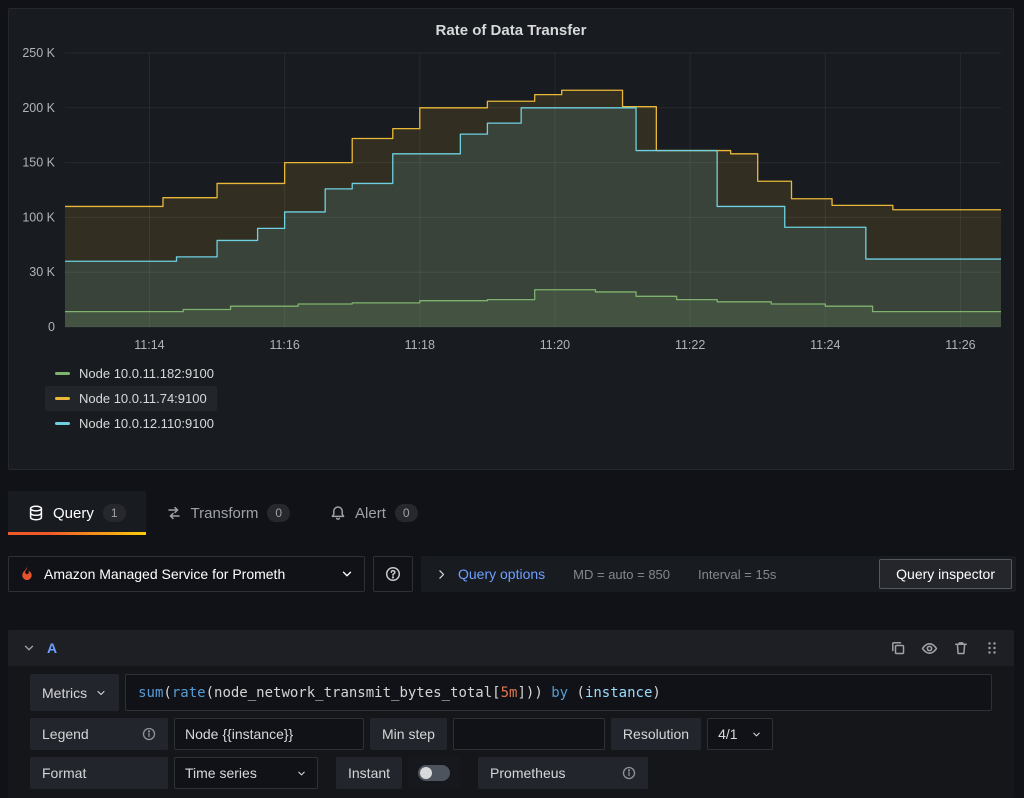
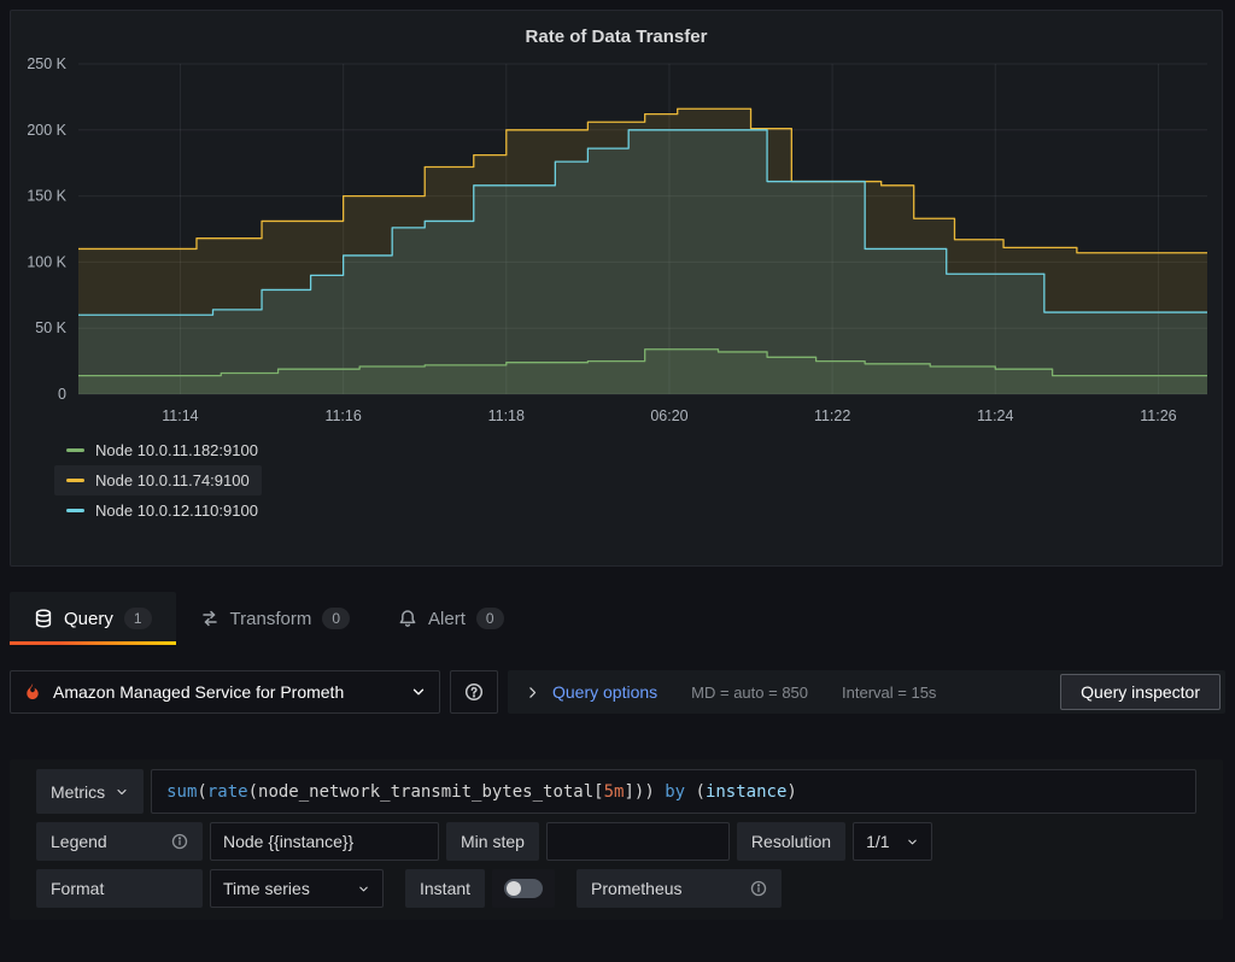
  Rate of Data Transfer
  0
- 30 K
+ 50 K
  100 K
  150 K
  200 K
  250 K
  11:14
  11:16
  11:18
- 11:20
+ 06:20
  11:22
  11:24
  11:26
  Node 10.0.11.182:9100
  Node 10.0.11.74:9100
  Node 10.0.12.110:9100
  Query
  1
  Transform
  0
  Alert
  0
  Amazon Managed Service for Prometh
  Query options
  MD = auto = 850
  Interval = 15s
  Query inspector
- A
  Metrics
  sum(rate(node_network_transmit_bytes_total[5m])) by (instance)
  Legend
  Node {{instance}}
  Min step
  Resolution
- 4/1
+ 1/1
  Format
  Time series
  Instant
  Prometheus
